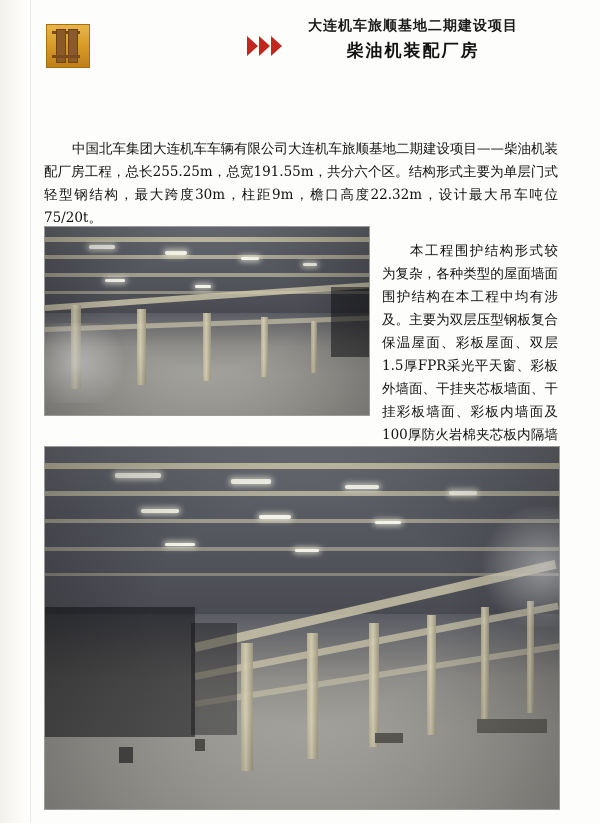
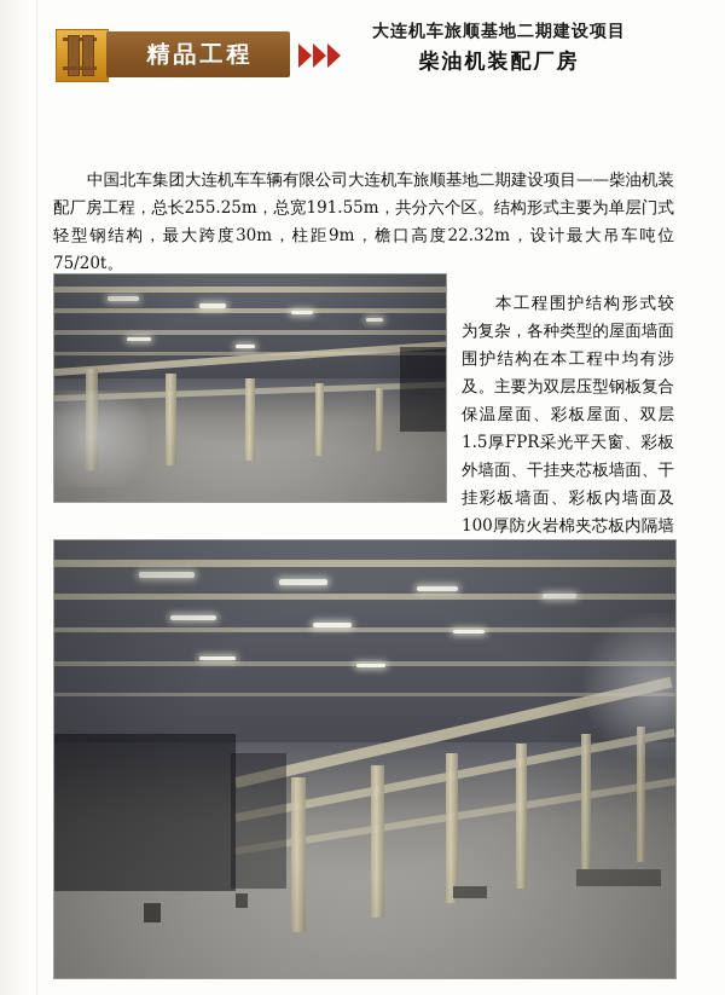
+ 精品工程
  大连机车旅顺基地二期建设项目
  柴油机装配厂房
  中国北车集团大连机车车辆有限公司大连机车旅顺基地二期建设项目——柴油机装配厂房工程，总长255.25m，总宽191.55m，共分六个区。结构形式主要为单层门式轻型钢结构，最大跨度30m，柱距9m，檐口高度22.32m，设计最大吊车吨位75/20t。
  本工程围护结构形式较为复杂，各种类型的屋面墙面围护结构在本工程中均有涉及。主要为双层压型钢板复合保温屋面、彩板屋面、双层1.5厚FPR采光平天窗、彩板外墙面、干挂夹芯板墙面、干挂彩板墙面、彩板内墙面及100厚防火岩棉夹芯板内隔墙
